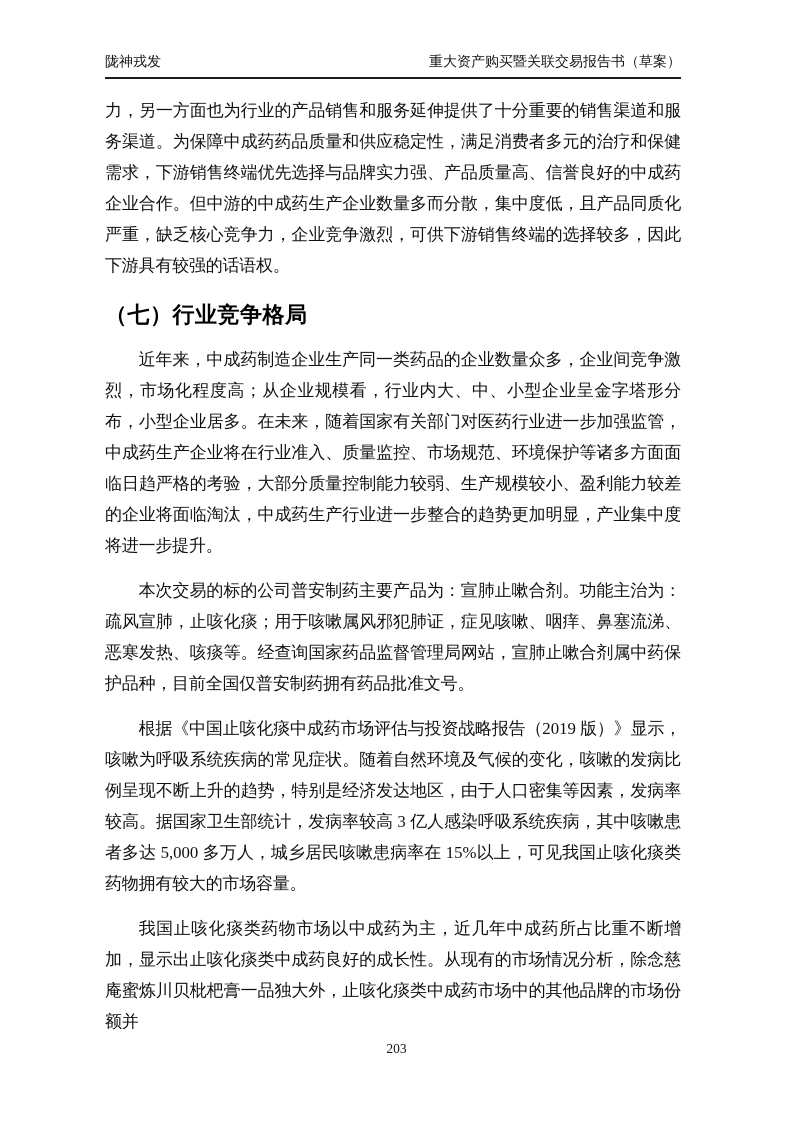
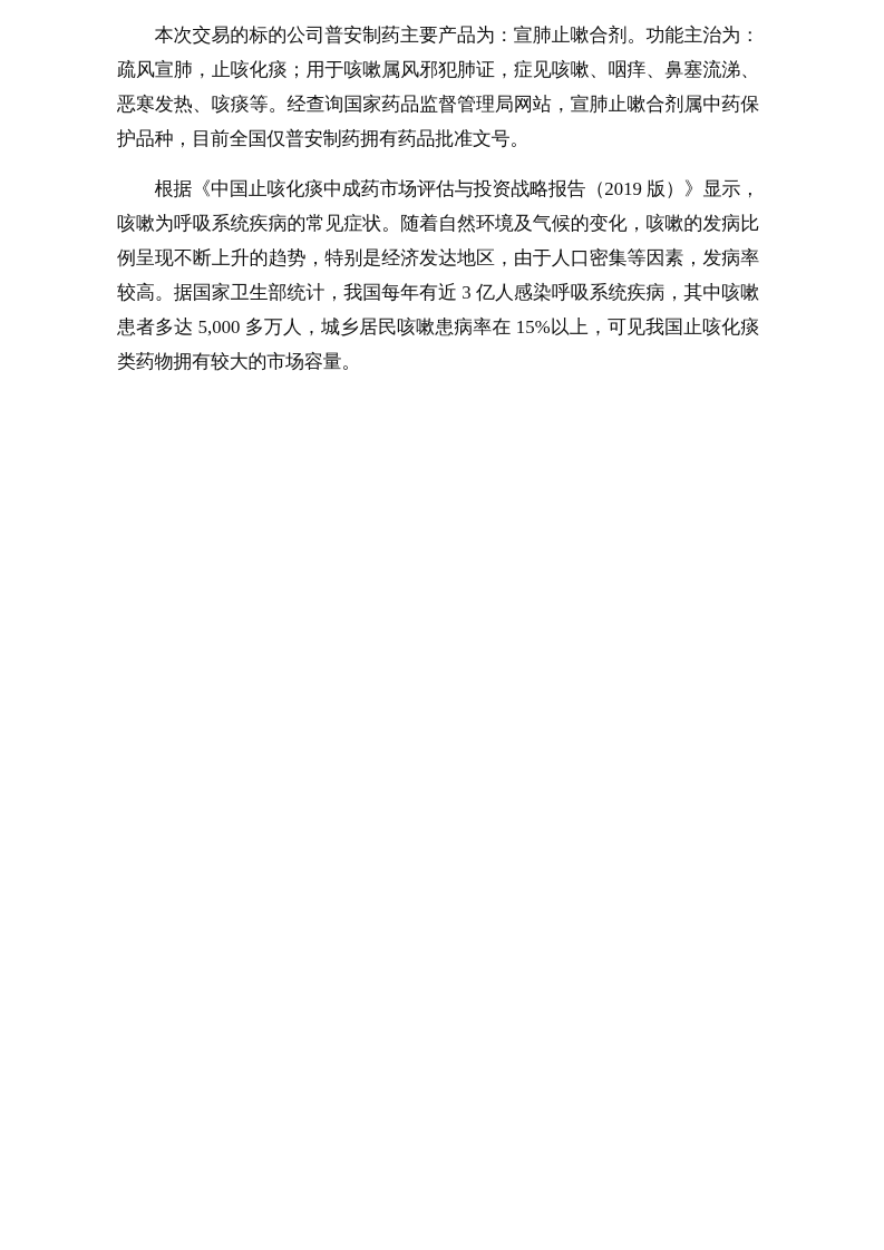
- 陇神戎发
- 重大资产购买暨关联交易报告书（草案）
- 力，另一方面也为行业的产品销售和服务延伸提供了十分重要的销售渠道和服务渠道。为保障中成药药品质量和供应稳定性，满足消费者多元的治疗和保健需求，下游销售终端优先选择与品牌实力强、产品质量高、信誉良好的中成药企业合作。但中游的中成药生产企业数量多而分散，集中度低，且产品同质化严重，缺乏核心竞争力，企业竞争激烈，可供下游销售终端的选择较多，因此下游具有较强的话语权。
- （七）行业竞争格局
- 近年来，中成药制造企业生产同一类药品的企业数量众多，企业间竞争激烈，市场化程度高；从企业规模看，行业内大、中、小型企业呈金字塔形分布，小型企业居多。在未来，随着国家有关部门对医药行业进一步加强监管，中成药生产企业将在行业准入、质量监控、市场规范、环境保护等诸多方面面临日趋严格的考验，大部分质量控制能力较弱、生产规模较小、盈利能力较差的企业将面临淘汰，中成药生产行业进一步整合的趋势更加明显，产业集中度将进一步提升。
  本次交易的标的公司普安制药主要产品为：宣肺止嗽合剂。功能主治为：疏风宣肺，止咳化痰；用于咳嗽属风邪犯肺证，症见咳嗽、咽痒、鼻塞流涕、恶寒发热、咳痰等。经查询国家药品监督管理局网站，宣肺止嗽合剂属中药保护品种，目前全国仅普安制药拥有药品批准文号。
- 根据《中国止咳化痰中成药市场评估与投资战略报告（2019 版）》显示，咳嗽为呼吸系统疾病的常见症状。随着自然环境及气候的变化，咳嗽的发病比例呈现不断上升的趋势，特别是经济发达地区，由于人口密集等因素，发病率较高。据国家卫生部统计，发病率较高 3 亿人感染呼吸系统疾病，其中咳嗽患者多达 5,000 多万人，城乡居民咳嗽患病率在 15%以上，可见我国止咳化痰类药物拥有较大的市场容量。
+ 根据《中国止咳化痰中成药市场评估与投资战略报告（2019 版）》显示，咳嗽为呼吸系统疾病的常见症状。随着自然环境及气候的变化，咳嗽的发病比例呈现不断上升的趋势，特别是经济发达地区，由于人口密集等因素，发病率较高。据国家卫生部统计，我国每年有近 3 亿人感染呼吸系统疾病，其中咳嗽患者多达 5,000 多万人，城乡居民咳嗽患病率在 15%以上，可见我国止咳化痰类药物拥有较大的市场容量。
- 我国止咳化痰类药物市场以中成药为主，近几年中成药所占比重不断增加，显示出止咳化痰类中成药良好的成长性。从现有的市场情况分析，除念慈庵蜜炼川贝枇杷膏一品独大外，止咳化痰类中成药市场中的其他品牌的市场份额并
- 203
